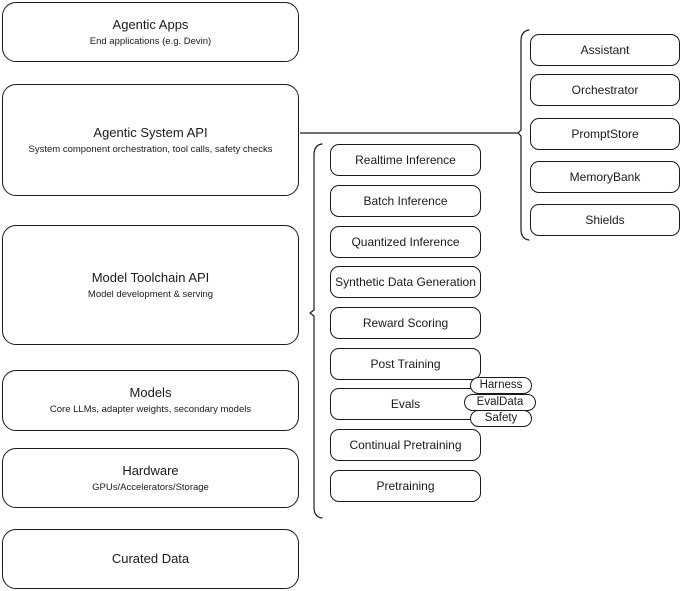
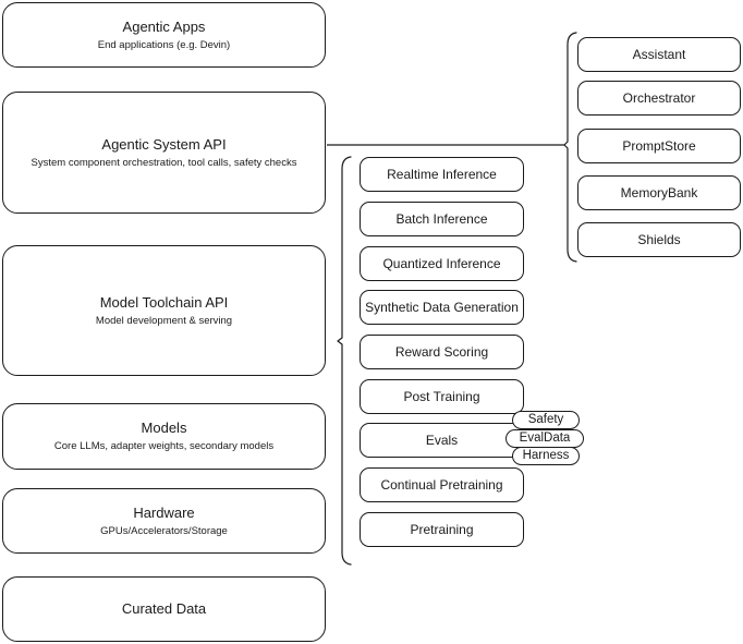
  Agentic Apps
  End applications (e.g. Devin)
  Agentic System API
  System component orchestration, tool calls, safety checks
  Model Toolchain API
  Model development & serving
  Models
  Core LLMs, adapter weights, secondary models
  Hardware
  GPUs/Accelerators/Storage
  Curated Data
  Realtime Inference
  Batch Inference
  Quantized Inference
  Synthetic Data Generation
  Reward Scoring
  Post Training
  Evals
  Continual Pretraining
  Pretraining
- Harness
+ Safety
  EvalData
- Safety
+ Harness
  Assistant
  Orchestrator
  PromptStore
  MemoryBank
  Shields
